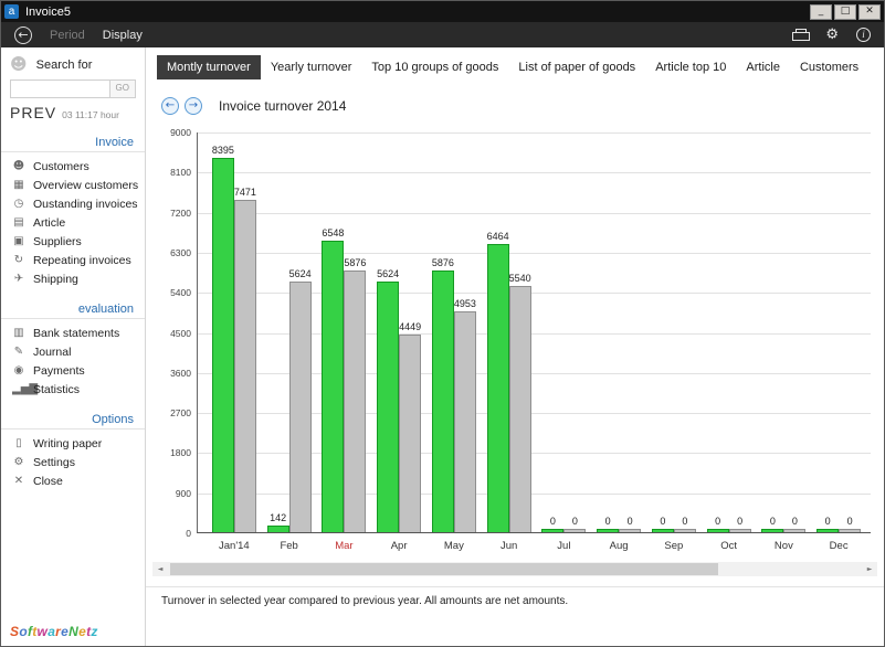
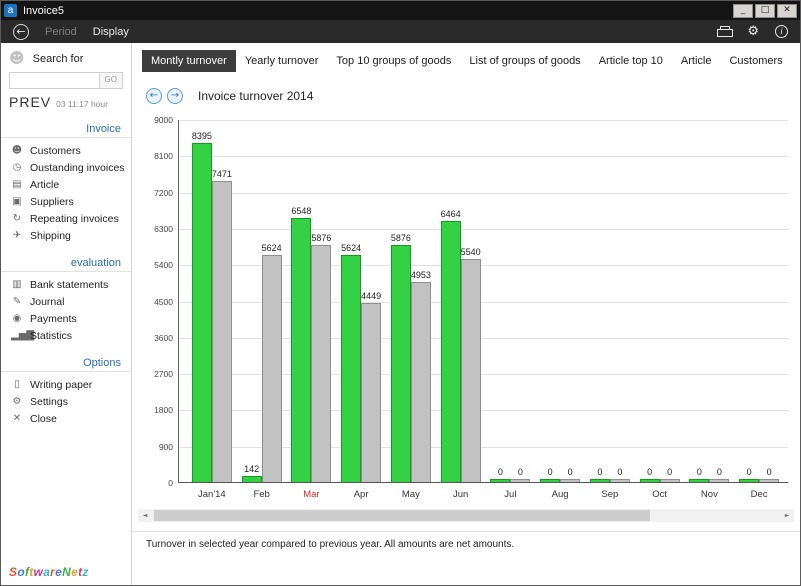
  a
  Invoice5
  _
  □
  ✕
  ←
  Period
  Display
  ⚙
  i
  ☻
  Search for
  GO
  PREV
  03 11:17 hour
  Invoice
  ☻
  Customers
- ▦
- Overview customers
  ◷
  Oustanding invoices
  ▤
  Article
  ▣
  Suppliers
  ↻
  Repeating invoices
  ✈
  Shipping
  evaluation
  ▥
  Bank statements
  ✎
  Journal
  ◉
  Payments
  Statistics
  Options
  ▯
  Writing paper
  ⚙
  Settings
  ✕
  Close
  SoftwareNetz
  Montly turnover
  Yearly turnover
  Top 10 groups of goods
- List of paper of goods
+ List of groups of goods
  Article top 10
  Article
  Customers
  ←
  →
  Invoice turnover 2014
  0
  900
  1800
  2700
  3600
  4500
  5400
  6300
  7200
  8100
  9000
  8395
  7471
  Jan'14
  142
  5624
  Feb
  6548
  5876
  Mar
  5624
  4449
  Apr
  5876
  4953
  May
  6464
  5540
  Jun
  0
  0
  Jul
  0
  0
  Aug
  0
  0
  Sep
  0
  0
  Oct
  0
  0
  Nov
  0
  0
  Dec
  Turnover in selected year compared to previous year. All amounts are net amounts.
